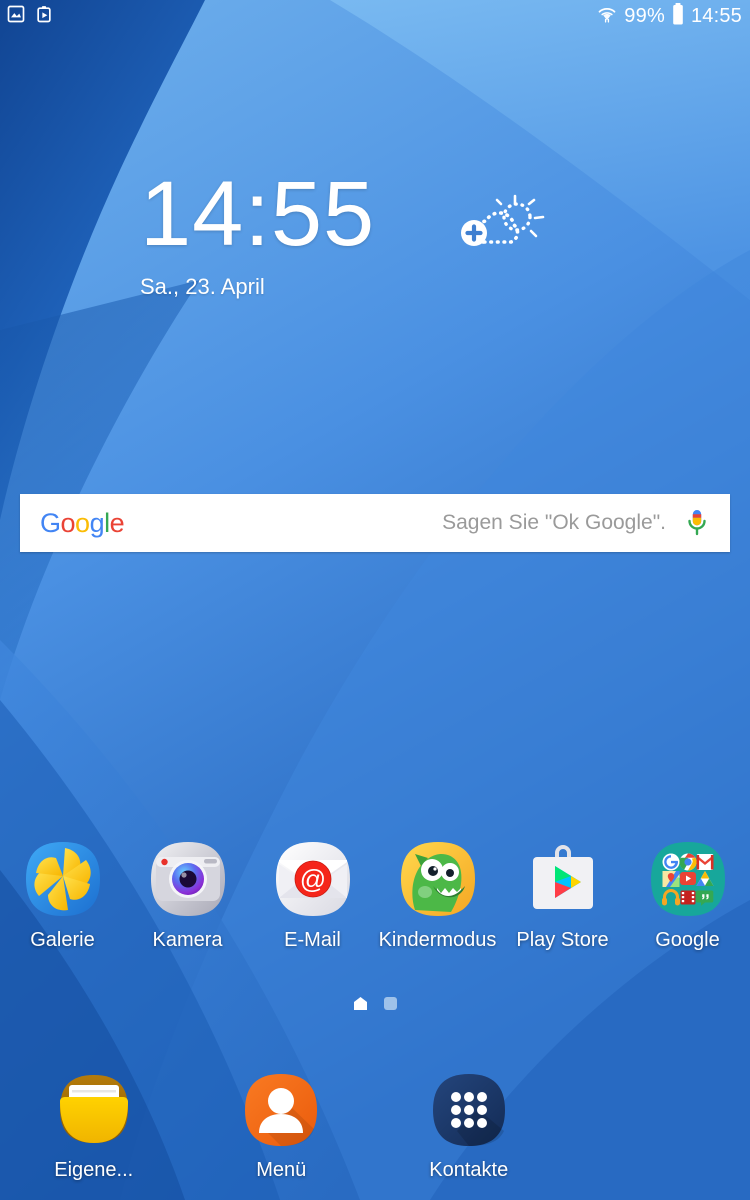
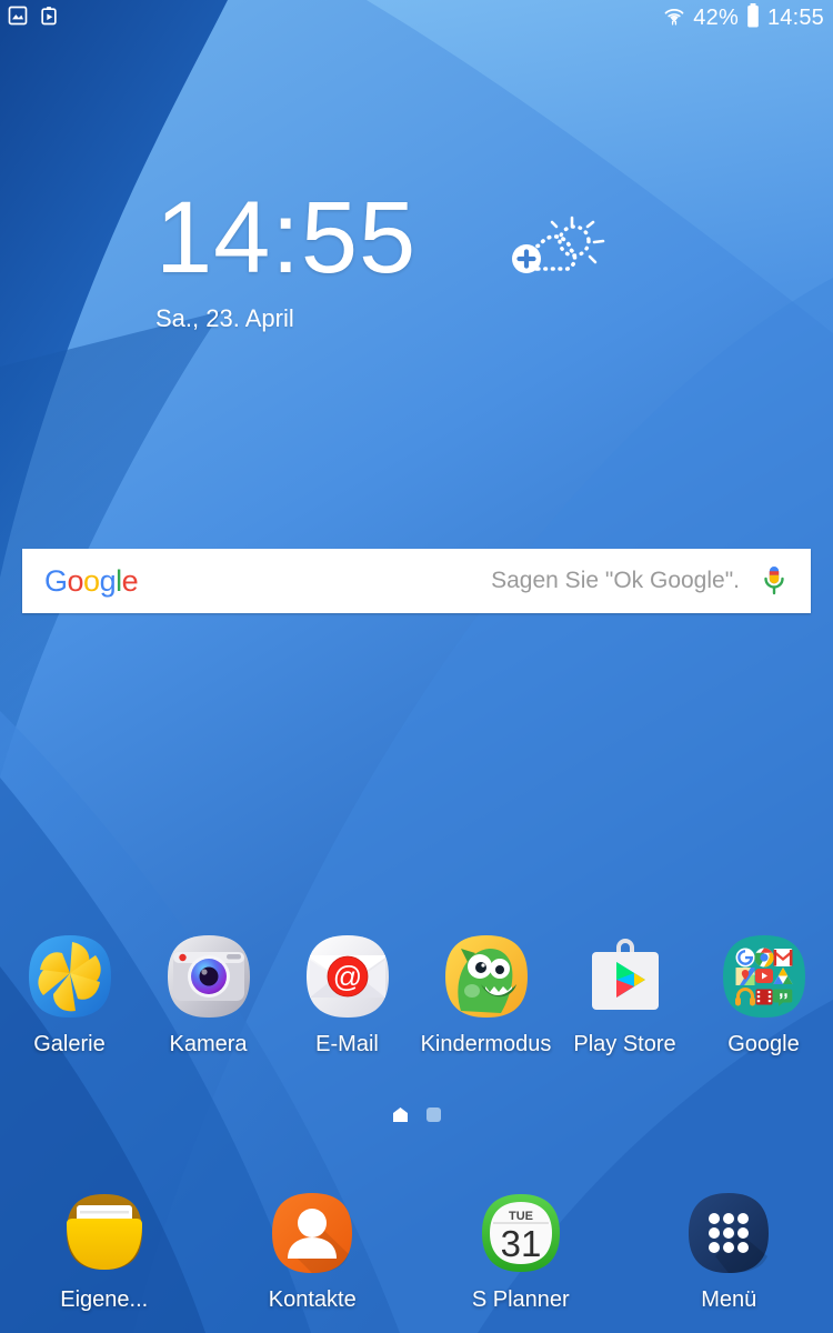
- 99%
+ 42%
  14:55
  14:55
  Sa., 23. April
  G
  o
  o
  g
  l
  e
  Sagen Sie "Ok Google".
  Galerie
  Kamera
  @
  E-Mail
  Kindermodus
  Play Store
  Google
  Eigene...
- Menü
+ Kontakte
+ TUE
+ 31
+ S Planner
- Kontakte
+ Menü
